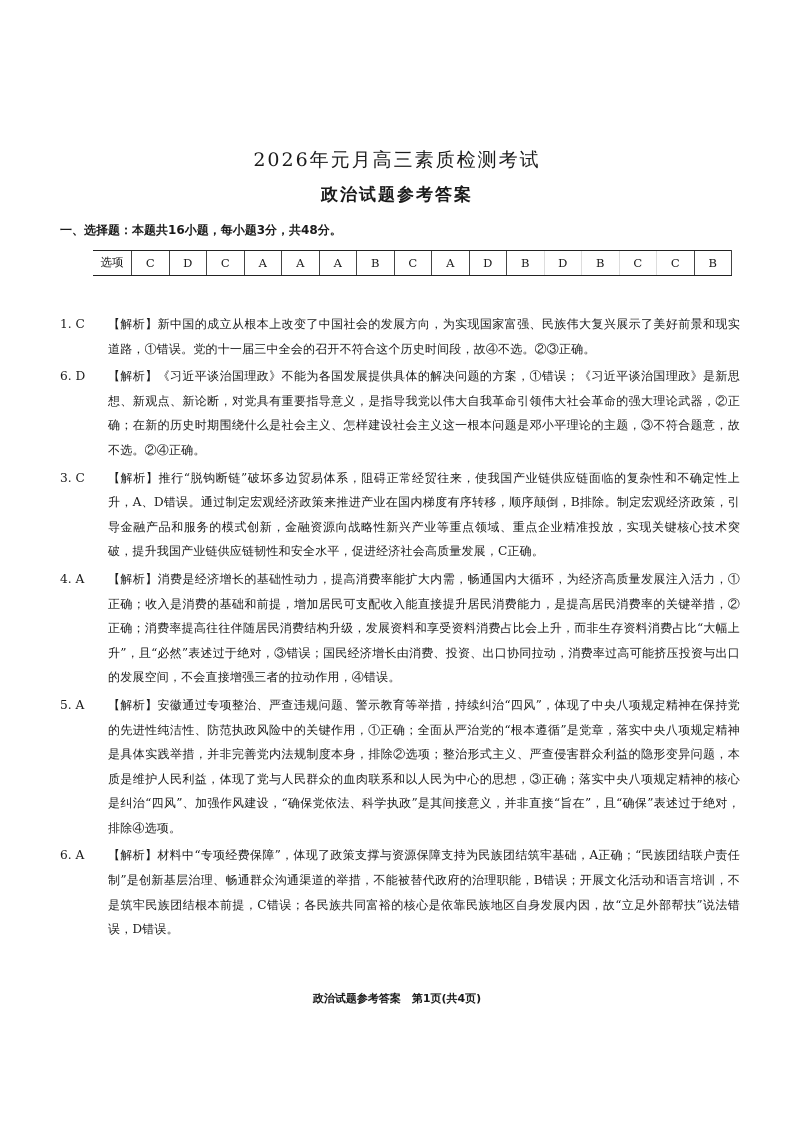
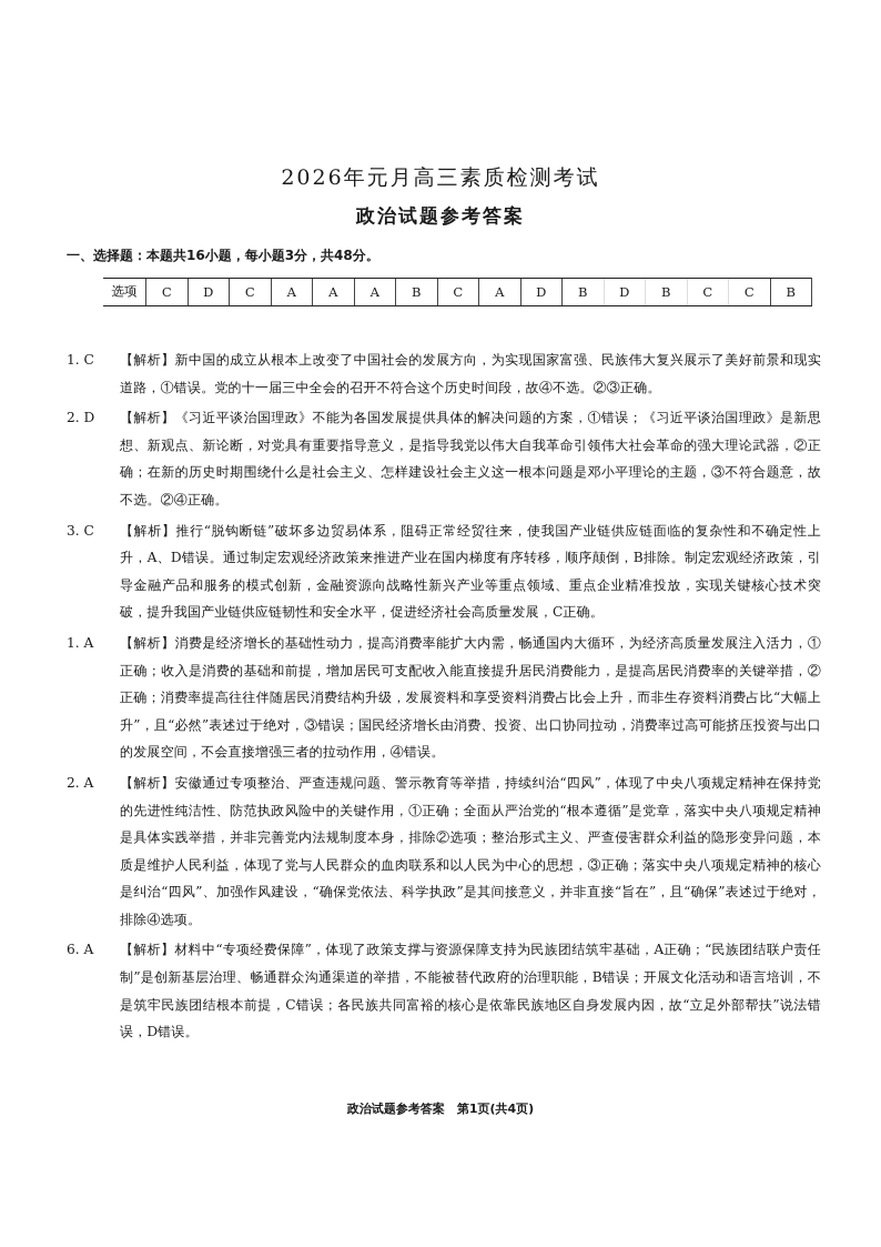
  2026年元月高三素质检测考试
  政治试题参考答案
  一、选择题：本题共16小题，每小题3分，共48分。
  选项	C	D	C	A	A	A	B	C	A	D	B	D	B	C	C	B
  1. C
  【解析】新中国的成立从根本上改变了中国社会的发展方向，为实现国家富强、民族伟大复兴展示了美好前景和现实道路，①错误。党的十一届三中全会的召开不符合这个历史时间段，故④不选。②③正确。
- 6. D
+ 2. D
  【解析】《习近平谈治国理政》不能为各国发展提供具体的解决问题的方案，①错误；《习近平谈治国理政》是新思想、新观点、新论断，对党具有重要指导意义，是指导我党以伟大自我革命引领伟大社会革命的强大理论武器，②正确；在新的历史时期围绕什么是社会主义、怎样建设社会主义这一根本问题是邓小平理论的主题，③不符合题意，故不选。②④正确。
  3. C
  【解析】推行“脱钩断链”破坏多边贸易体系，阻碍正常经贸往来，使我国产业链供应链面临的复杂性和不确定性上升，A、D错误。通过制定宏观经济政策来推进产业在国内梯度有序转移，顺序颠倒，B排除。制定宏观经济政策，引导金融产品和服务的模式创新，金融资源向战略性新兴产业等重点领域、重点企业精准投放，实现关键核心技术突破，提升我国产业链供应链韧性和安全水平，促进经济社会高质量发展，C正确。
- 4. A
+ 1. A
  【解析】消费是经济增长的基础性动力，提高消费率能扩大内需，畅通国内大循环，为经济高质量发展注入活力，①正确；收入是消费的基础和前提，增加居民可支配收入能直接提升居民消费能力，是提高居民消费率的关键举措，②正确；消费率提高往往伴随居民消费结构升级，发展资料和享受资料消费占比会上升，而非生存资料消费占比“大幅上升”，且“必然”表述过于绝对，③错误；国民经济增长由消费、投资、出口协同拉动，消费率过高可能挤压投资与出口的发展空间，不会直接增强三者的拉动作用，④错误。
- 5. A
+ 2. A
  【解析】安徽通过专项整治、严查违规问题、警示教育等举措，持续纠治“四风”，体现了中央八项规定精神在保持党的先进性纯洁性、防范执政风险中的关键作用，①正确；全面从严治党的“根本遵循”是党章，落实中央八项规定精神是具体实践举措，并非完善党内法规制度本身，排除②选项；整治形式主义、严查侵害群众利益的隐形变异问题，本质是维护人民利益，体现了党与人民群众的血肉联系和以人民为中心的思想，③正确；落实中央八项规定精神的核心是纠治“四风”、加强作风建设，“确保党依法、科学执政”是其间接意义，并非直接“旨在”，且“确保”表述过于绝对，排除④选项。
  6. A
  【解析】材料中“专项经费保障”，体现了政策支撑与资源保障支持为民族团结筑牢基础，A正确；“民族团结联户责任制”是创新基层治理、畅通群众沟通渠道的举措，不能被替代政府的治理职能，B错误；开展文化活动和语言培训，不是筑牢民族团结根本前提，C错误；各民族共同富裕的核心是依靠民族地区自身发展内因，故“立足外部帮扶”说法错误，D错误。
  政治试题参考答案 第1页(共4页)
